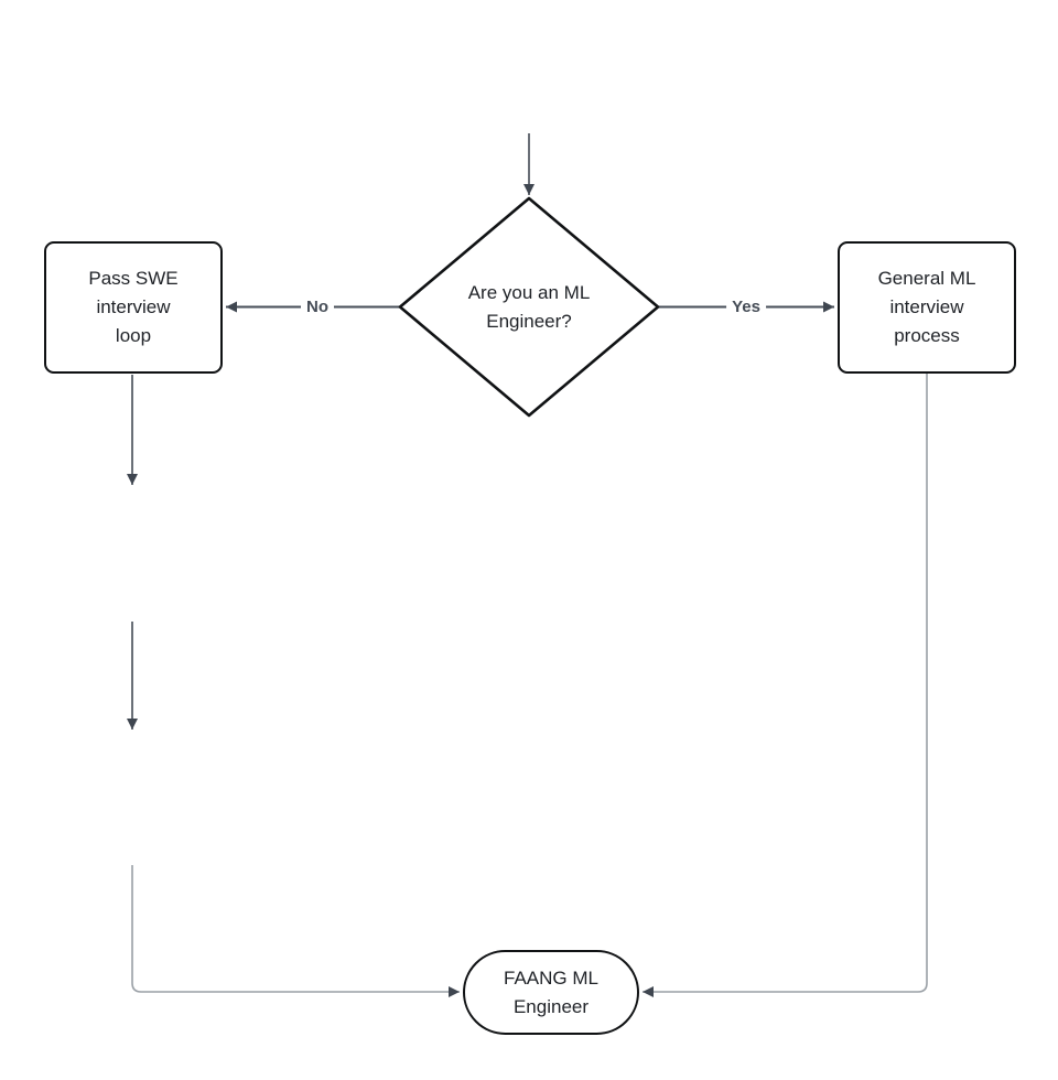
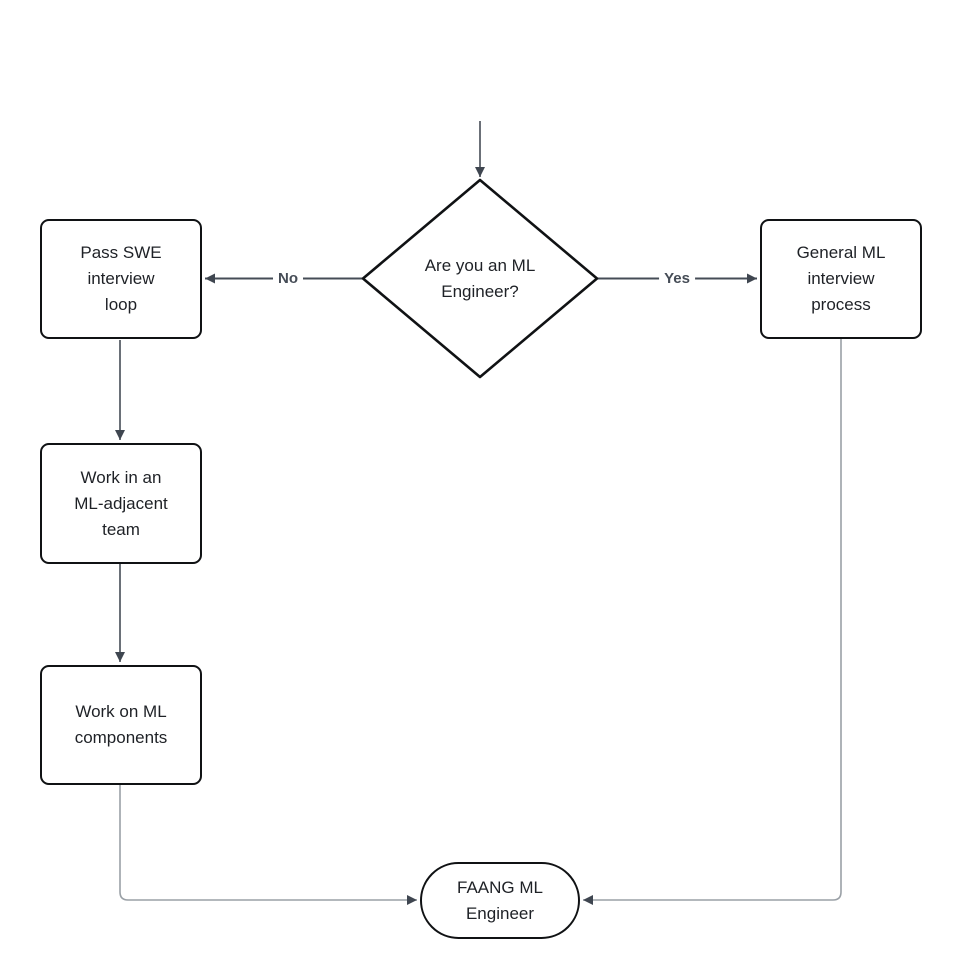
  Are you an ML
  Engineer?
  Pass SWE
  interview
  loop
  General ML
  interview
  process
+ Work in an
+ ML-adjacent
+ team
+ Work on ML
+ components
  FAANG ML
  Engineer
  No
  Yes
